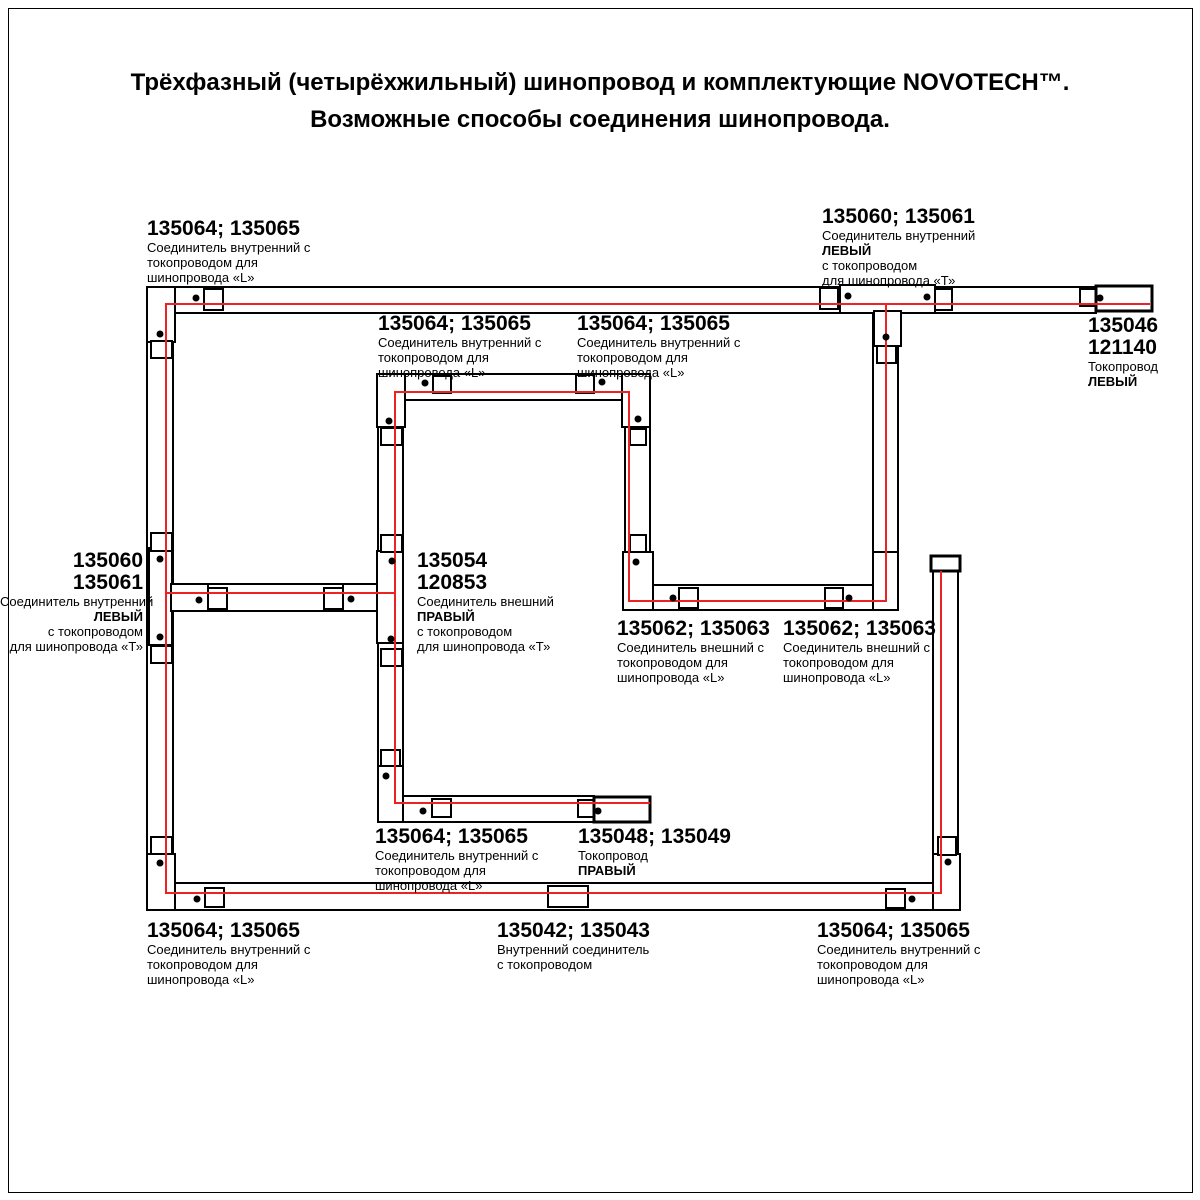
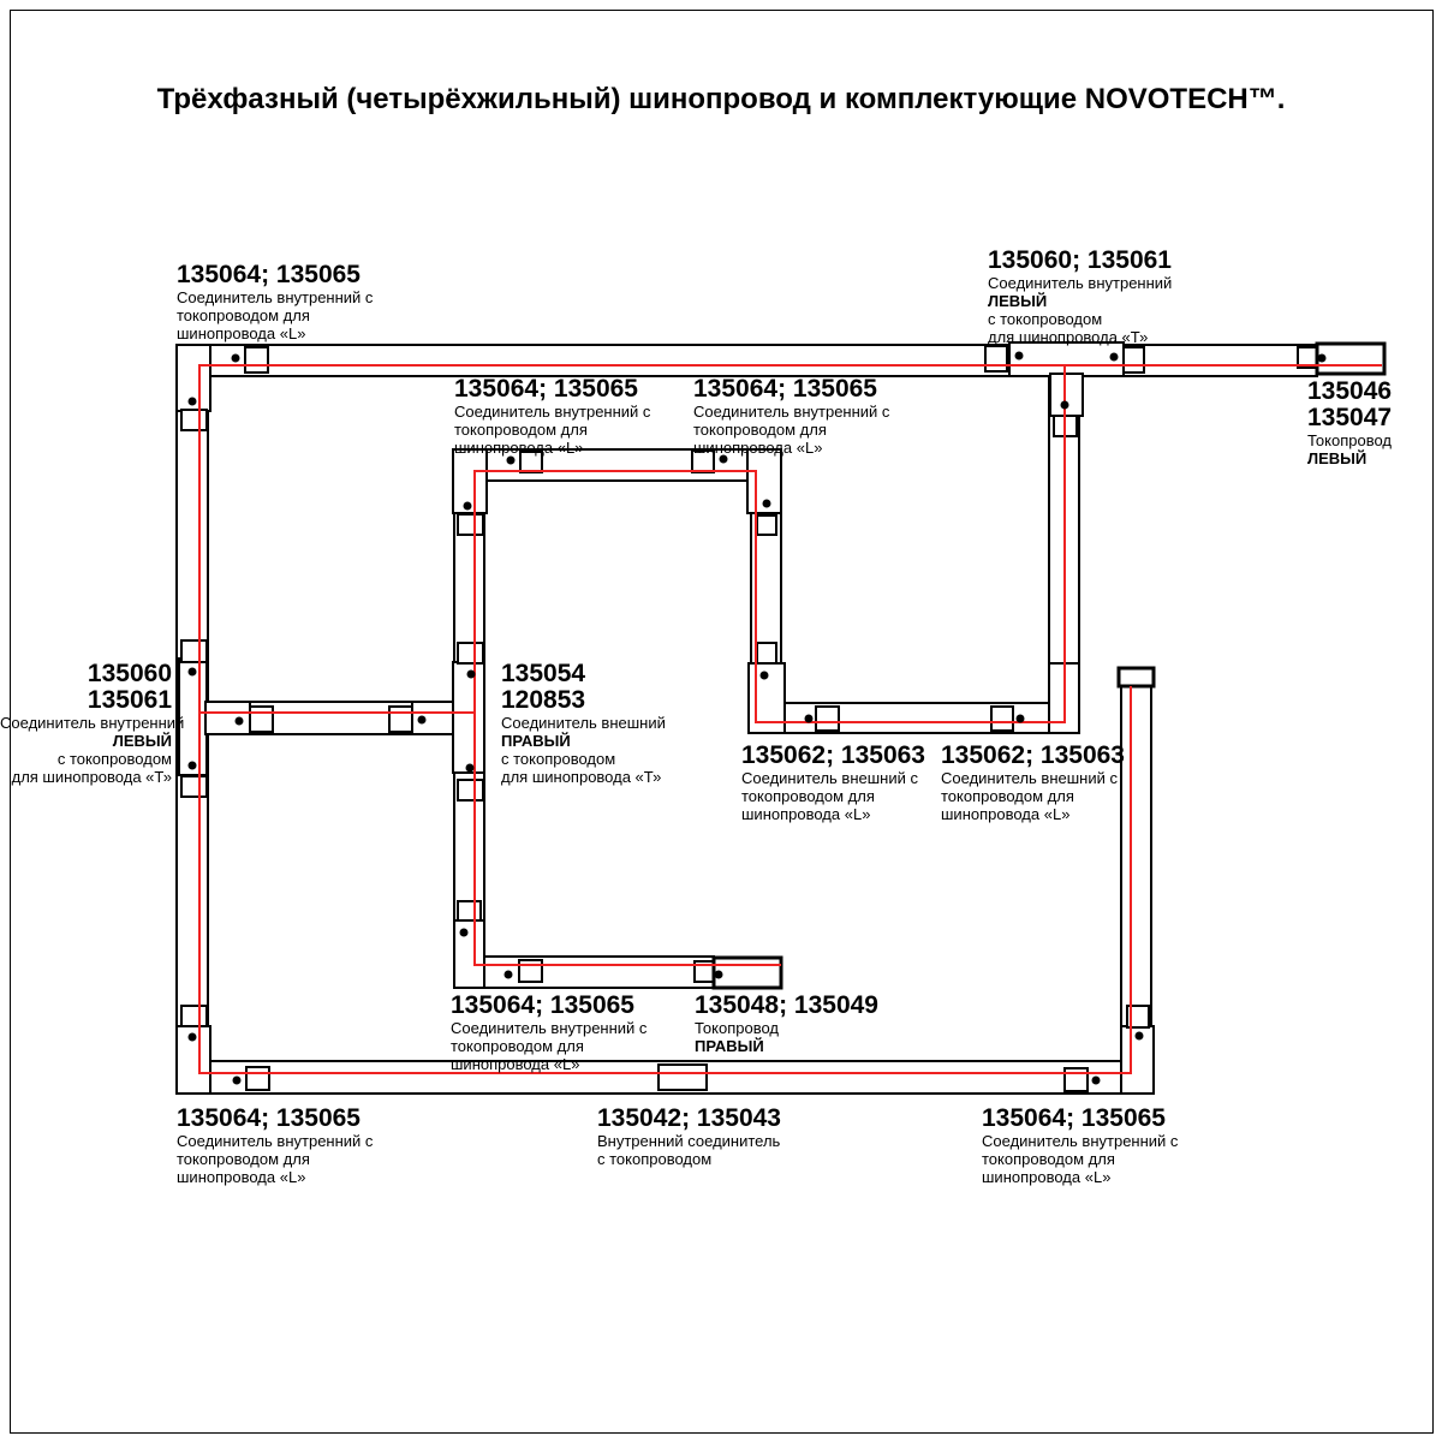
  Трёхфазный (четырёхжильный) шинопровод и комплектующие NOVOTECH™.
- Возможные способы соединения шинопровода.
  135064; 135065
  Соединитель внутренний с
  токопроводом для
  шинопровода «L»
  135060; 135061
  Соединитель внутренний
  ЛЕВЫЙ
  с токопроводом
  для шинопровода «Т»
  135046
- 121140
+ 135047
  Токопровод
  ЛЕВЫЙ
  135064; 135065
  Соединитель внутренний с
  токопроводом для
  шинопровода «L»
  135064; 135065
  Соединитель внутренний с
  токопроводом для
  шинопровода «L»
  135060
  135061
  Соединитель внутренний
  ЛЕВЫЙ
  с токопроводом
  для шинопровода «Т»
  135054
  120853
  Соединитель внешний
  ПРАВЫЙ
  с токопроводом
  для шинопровода «Т»
  135062; 135063
  Соединитель внешний с
  токопроводом для
  шинопровода «L»
  135062; 135063
  Соединитель внешний с
  токопроводом для
  шинопровода «L»
  135064; 135065
  Соединитель внутренний с
  токопроводом для
  шинопровода «L»
  135048; 135049
  Токопровод
  ПРАВЫЙ
  135064; 135065
  Соединитель внутренний с
  токопроводом для
  шинопровода «L»
  135042; 135043
  Внутренний соединитель
  с токопроводом
  135064; 135065
  Соединитель внутренний с
  токопроводом для
  шинопровода «L»
